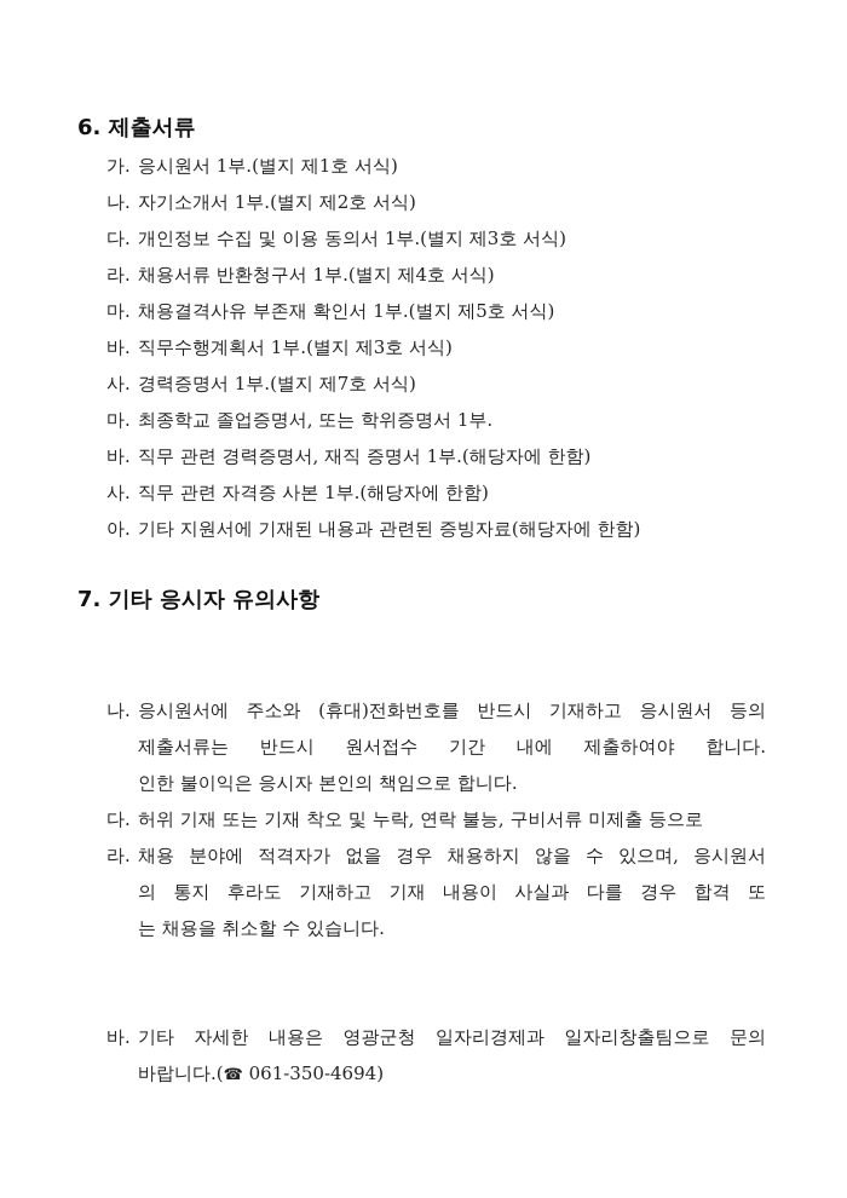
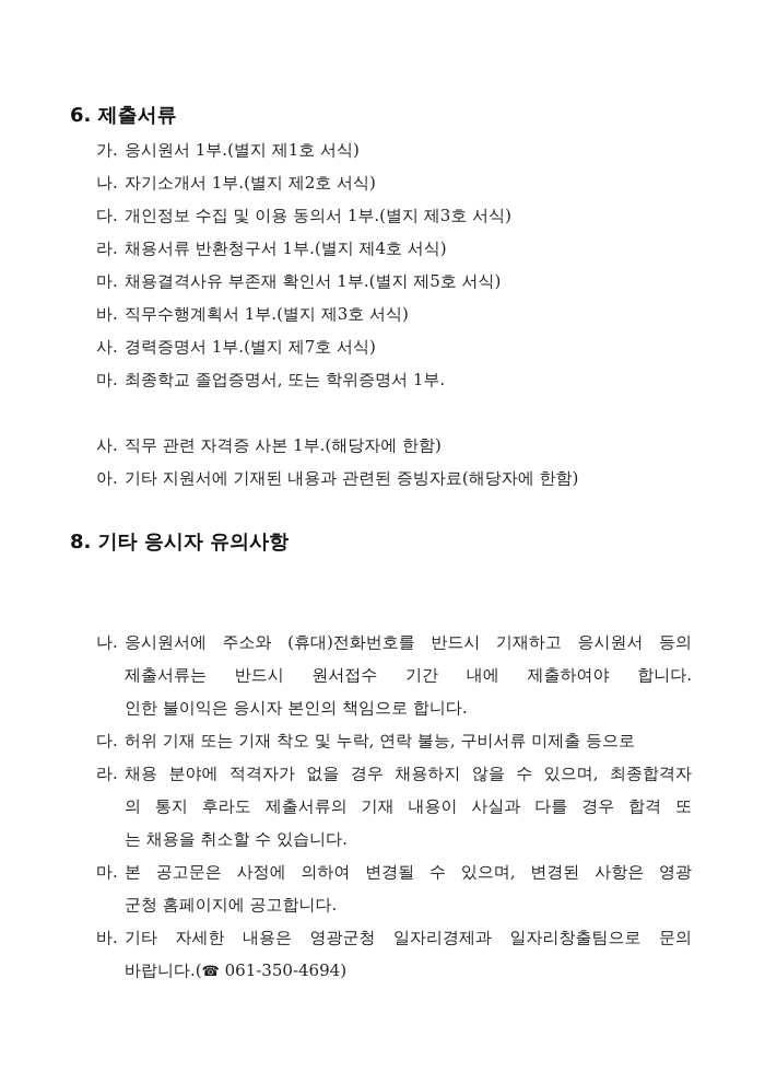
  6. 제출서류
  가. 응시원서 1부.(별지 제1호 서식)
  나. 자기소개서 1부.(별지 제2호 서식)
  다. 개인정보 수집 및 이용 동의서 1부.(별지 제3호 서식)
  라. 채용서류 반환청구서 1부.(별지 제4호 서식)
  마. 채용결격사유 부존재 확인서 1부.(별지 제5호 서식)
  바. 직무수행계획서 1부.(별지 제3호 서식)
  사. 경력증명서 1부.(별지 제7호 서식)
  마. 최종학교 졸업증명서, 또는 학위증명서 1부.
- 바. 직무 관련 경력증명서, 재직 증명서 1부.(해당자에 한함)
  사. 직무 관련 자격증 사본 1부.(해당자에 한함)
  아. 기타 지원서에 기재된 내용과 관련된 증빙자료(해당자에 한함)
- 7. 기타 응시자 유의사항
+ 8. 기타 응시자 유의사항
  나. 응시원서에 주소와 (휴대)전화번호를 반드시 기재하고 응시원서 등의
  제출서류는 반드시 원서접수 기간 내에 제출하여야 합니다.
  인한 불이익은 응시자 본인의 책임으로 합니다.
  다. 허위 기재 또는 기재 착오 및 누락, 연락 불능, 구비서류 미제출 등으로
- 라. 채용 분야에 적격자가 없을 경우 채용하지 않을 수 있으며, 응시원서
+ 라. 채용 분야에 적격자가 없을 경우 채용하지 않을 수 있으며, 최종합격자
- 의 통지 후라도 기재하고 기재 내용이 사실과 다를 경우 합격 또
+ 의 통지 후라도 제출서류의 기재 내용이 사실과 다를 경우 합격 또
  는 채용을 취소할 수 있습니다.
+ 마. 본 공고문은 사정에 의하여 변경될 수 있으며, 변경된 사항은 영광
+ 군청 홈페이지에 공고합니다.
  바. 기타 자세한 내용은 영광군청 일자리경제과 일자리창출팀으로 문의
  바랍니다.(☎ 061-350-4694)
